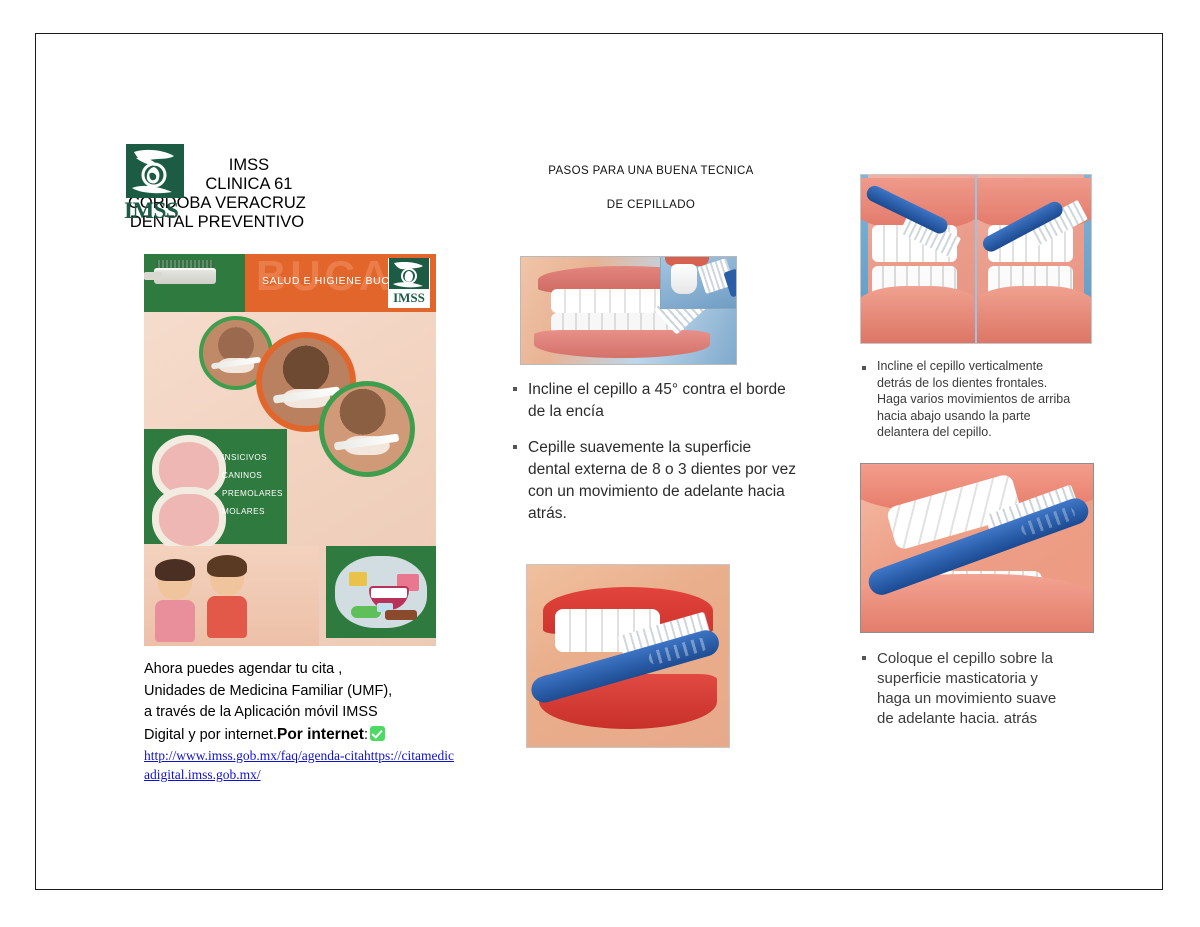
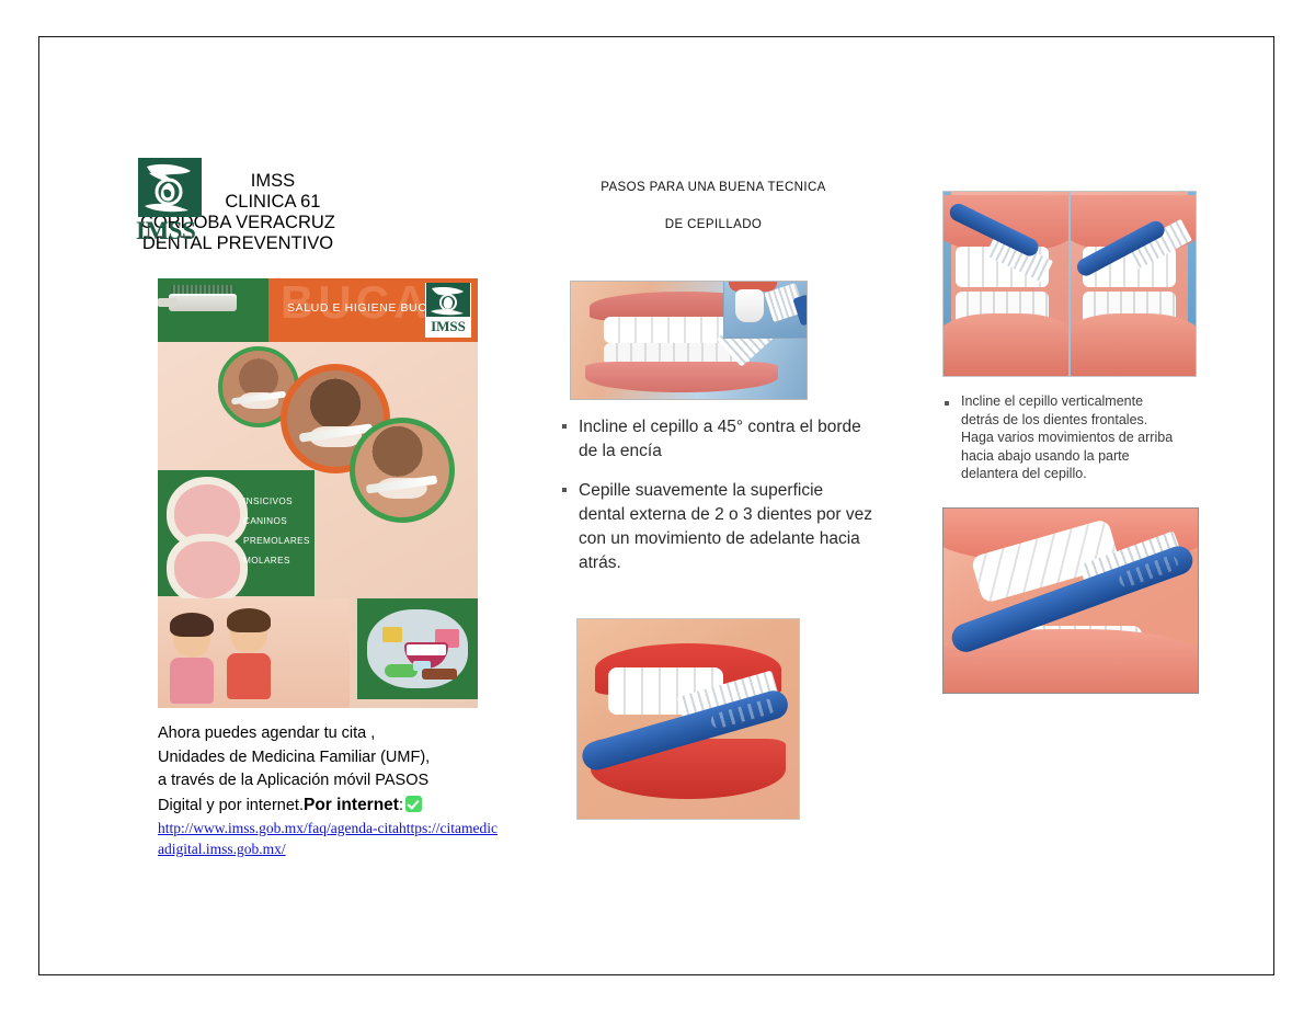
  IMSS
  IMSS
  CLINICA 61
  CORDOBA VERACRUZ
  DENTAL PREVENTIVO
  BUCA
  SALUD E HIGIENE BUC
  IMSS
  INSICIVOS
  CANINOS
  PREMOLARES
  MOLARES
  Ahora puedes agendar tu cita ,
  Unidades de Medicina Familiar (UMF),
- a través de la Aplicación móvil IMSS
+ a través de la Aplicación móvil PASOS
  Digital y por internet.Por internet:
  http://www.imss.gob.mx/faq/agenda-citahttps://citamedicadigital.imss.gob.mx/
  PASOS PARA UNA BUENA TECNICA
  DE CEPILLADO
  Incline el cepillo a 45° contra el borde de la encía
- Cepille suavemente la superficie dental externa de 8 o 3 dientes por vez con un movimiento de adelante hacia atrás.
+ Cepille suavemente la superficie dental externa de 2 o 3 dientes por vez con un movimiento de adelante hacia atrás.
  Incline el cepillo verticalmente detrás de los dientes frontales. Haga varios movimientos de arriba hacia abajo usando la parte delantera del cepillo.
- Coloque el cepillo sobre la superficie masticatoria y haga un movimiento suave de adelante hacia. atrás
